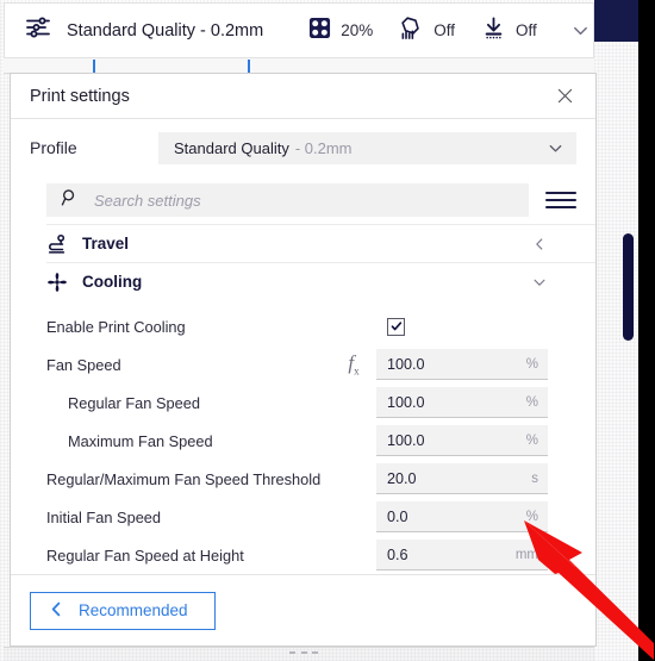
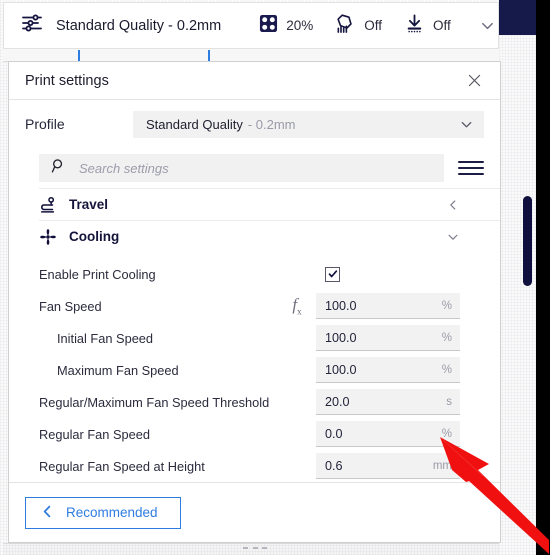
  Standard Quality - 0.2mm
  20%
  Off
  Off
  Print settings
  Profile
  Standard Quality
  - 0.2mm
  Search settings
  Travel
  Cooling
  Enable Print Cooling
  Fan Speed
  fx
  100.0
  %
- Regular Fan Speed
+ Initial Fan Speed
  100.0
  %
  Maximum Fan Speed
  100.0
  %
  Regular/Maximum Fan Speed Threshold
  20.0
  s
- Initial Fan Speed
+ Regular Fan Speed
  0.0
  %
  Regular Fan Speed at Height
  0.6
  mm
  Recommended
